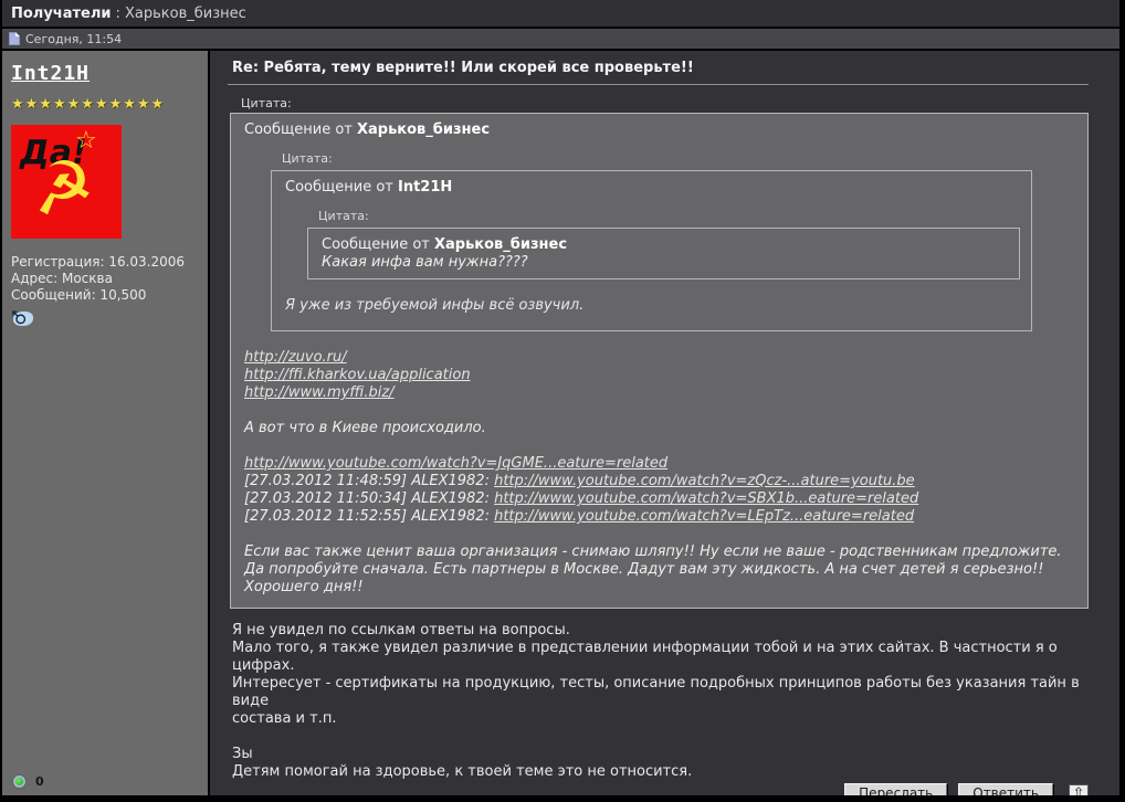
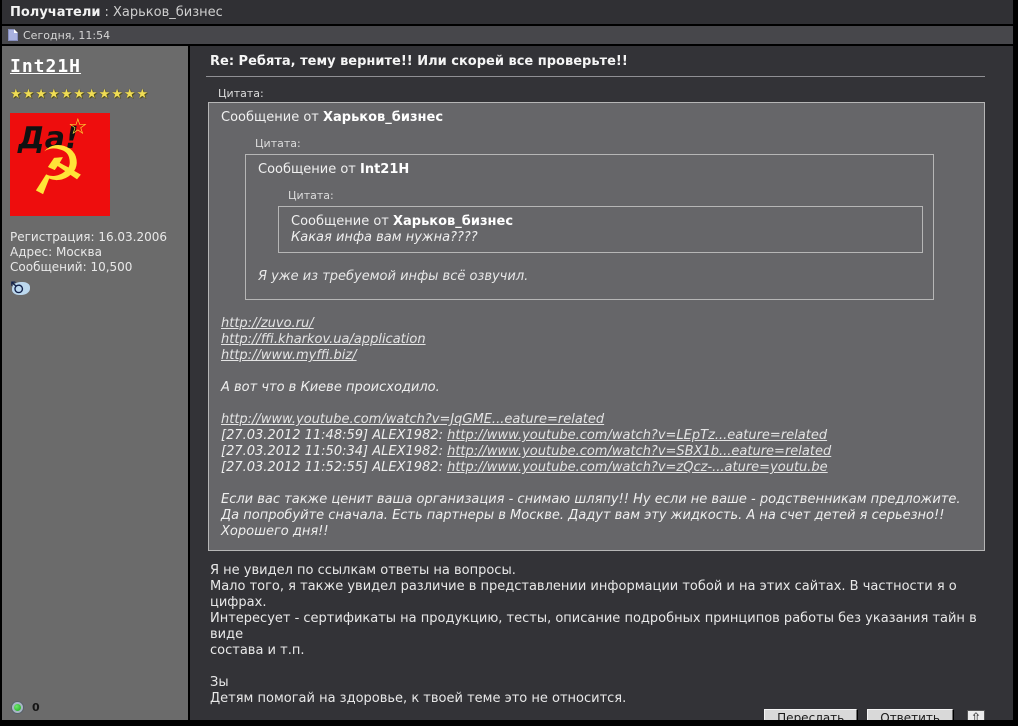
  Получатели
  : Харьков_бизнес
  Сегодня, 11:54
  Int21H
  ★★★★★★★★★★★
  Да!
  ☆
  Регистрация: 16.03.2006
  Адрес: Москва
  Сообщений: 10,500
  0
  Re: Ребята, тему верните!! Или скорей все проверьте!!
  Цитата:
  Сообщение от Харьков_бизнес
  Цитата:
  Сообщение от Int21H
  Цитата:
  Сообщение от Харьков_бизнес
  Какая инфа вам нужна????
  Я уже из требуемой инфы всё озвучил.
  http://zuvo.ru/
  http://ffi.kharkov.ua/application
  http://www.myffi.biz/
  А вот что в Киеве происходило.
  http://www.youtube.com/watch?v=JqGME...eature=related
- [27.03.2012 11:48:59] ALEX1982: http://www.youtube.com/watch?v=zQcz-...ature=youtu.be
+ [27.03.2012 11:48:59] ALEX1982: http://www.youtube.com/watch?v=LEpTz...eature=related
  [27.03.2012 11:50:34] ALEX1982: http://www.youtube.com/watch?v=SBX1b...eature=related
- [27.03.2012 11:52:55] ALEX1982: http://www.youtube.com/watch?v=LEpTz...eature=related
+ [27.03.2012 11:52:55] ALEX1982: http://www.youtube.com/watch?v=zQcz-...ature=youtu.be
  Если вас также ценит ваша организация - снимаю шляпу!! Ну если не ваше - родственникам предложите.
  Да попробуйте сначала. Есть партнеры в Москве. Дадут вам эту жидкость. А на счет детей я серьезно!!
  Хорошего дня!!
  Я не увидел по ссылкам ответы на вопросы.
  Мало того, я также увидел различие в представлении информации тобой и на этих сайтах. В частности я о цифрах.
  Интересует - сертификаты на продукцию, тесты, описание подробных принципов работы без указания тайн в виде
  состава и т.п.
  Зы
  Детям помогай на здоровье, к твоей теме это не относится.
  Переслать
  Ответить
  ⇧
